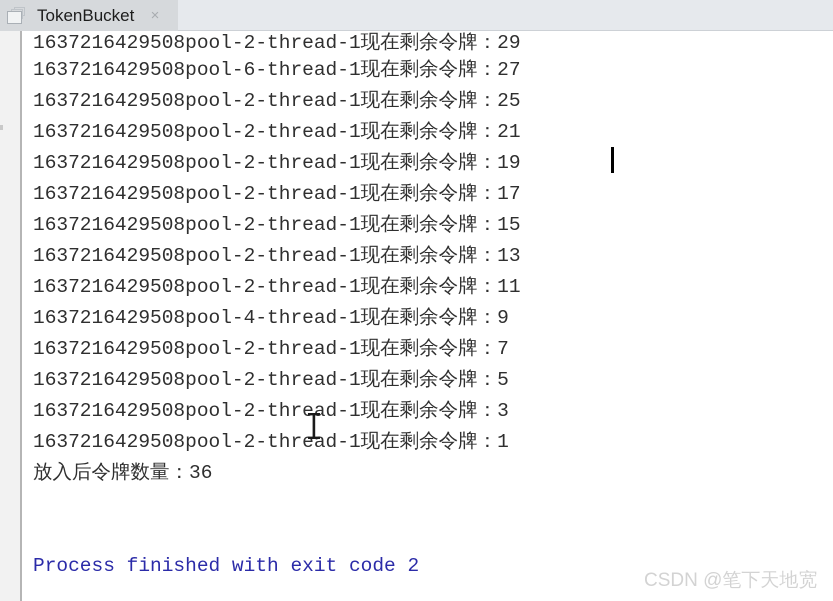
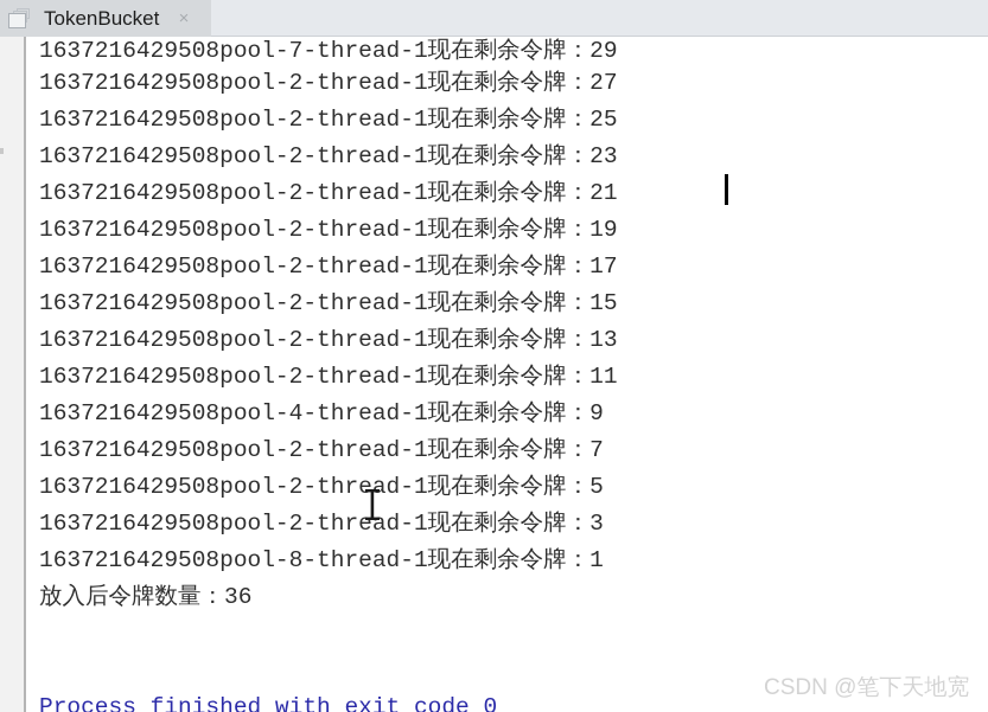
  TokenBucket
  ×
- 1637216429508pool-2-thread-1现在剩余令牌：29
+ 1637216429508pool-7-thread-1现在剩余令牌：29
- 1637216429508pool-6-thread-1现在剩余令牌：27
+ 1637216429508pool-2-thread-1现在剩余令牌：27
  1637216429508pool-2-thread-1现在剩余令牌：25
+ 1637216429508pool-2-thread-1现在剩余令牌：23
  1637216429508pool-2-thread-1现在剩余令牌：21
  1637216429508pool-2-thread-1现在剩余令牌：19
  1637216429508pool-2-thread-1现在剩余令牌：17
  1637216429508pool-2-thread-1现在剩余令牌：15
  1637216429508pool-2-thread-1现在剩余令牌：13
  1637216429508pool-2-thread-1现在剩余令牌：11
  1637216429508pool-4-thread-1现在剩余令牌：9
  1637216429508pool-2-thread-1现在剩余令牌：7
  1637216429508pool-2-thread-1现在剩余令牌：5
  1637216429508pool-2-thread-1现在剩余令牌：3
- 1637216429508pool-2-thread-1现在剩余令牌：1
+ 1637216429508pool-8-thread-1现在剩余令牌：1
  放入后令牌数量：36
- Process finished with exit code 2
+ Process finished with exit code 0
  CSDN @笔下天地宽
